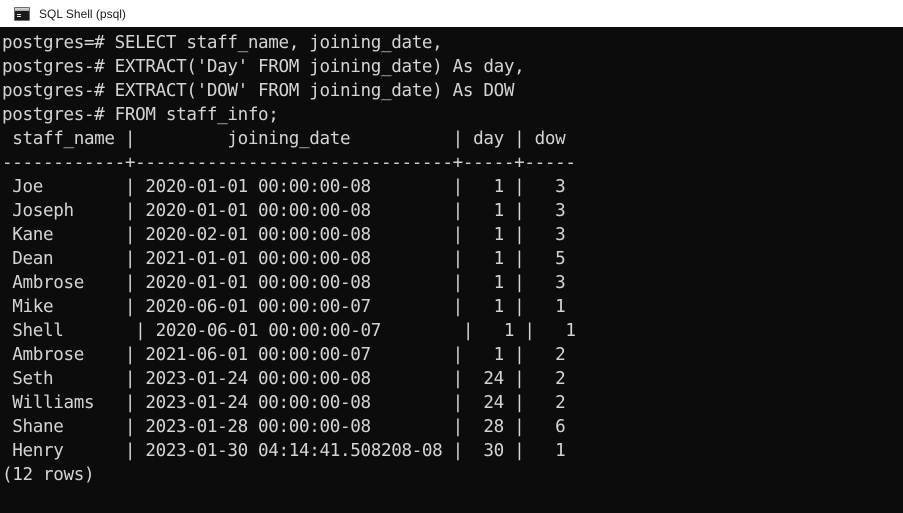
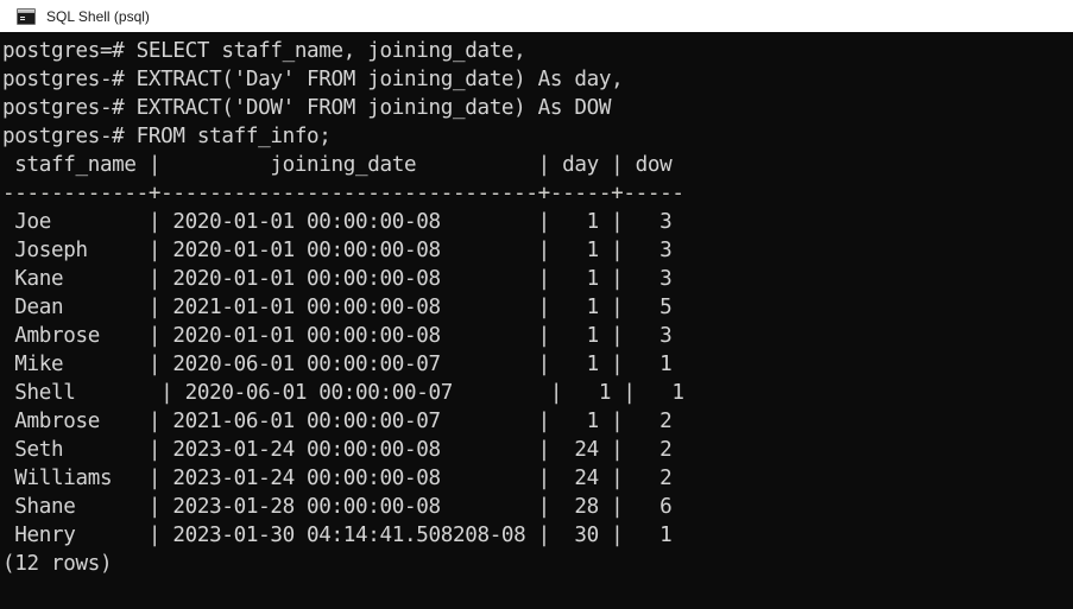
  SQL Shell (psql)
  postgres=# SELECT staff_name, joining_date,
  postgres-# EXTRACT('Day' FROM joining_date) As day,
  postgres-# EXTRACT('DOW' FROM joining_date) As DOW
  postgres-# FROM staff_info;
  staff_name | joining_date | day | dow
  ------------+-------------------------------+-----+-----
  Joe | 2020-01-01 00:00:00-08 | 1 | 3
  Joseph | 2020-01-01 00:00:00-08 | 1 | 3
- Kane | 2020-02-01 00:00:00-08 | 1 | 3
+ Kane | 2020-01-01 00:00:00-08 | 1 | 3
  Dean | 2021-01-01 00:00:00-08 | 1 | 5
  Ambrose | 2020-01-01 00:00:00-08 | 1 | 3
  Mike | 2020-06-01 00:00:00-07 | 1 | 1
  Shell | 2020-06-01 00:00:00-07 | 1 | 1
  Ambrose | 2021-06-01 00:00:00-07 | 1 | 2
  Seth | 2023-01-24 00:00:00-08 | 24 | 2
  Williams | 2023-01-24 00:00:00-08 | 24 | 2
  Shane | 2023-01-28 00:00:00-08 | 28 | 6
  Henry | 2023-01-30 04:14:41.508208-08 | 30 | 1
  (12 rows)
